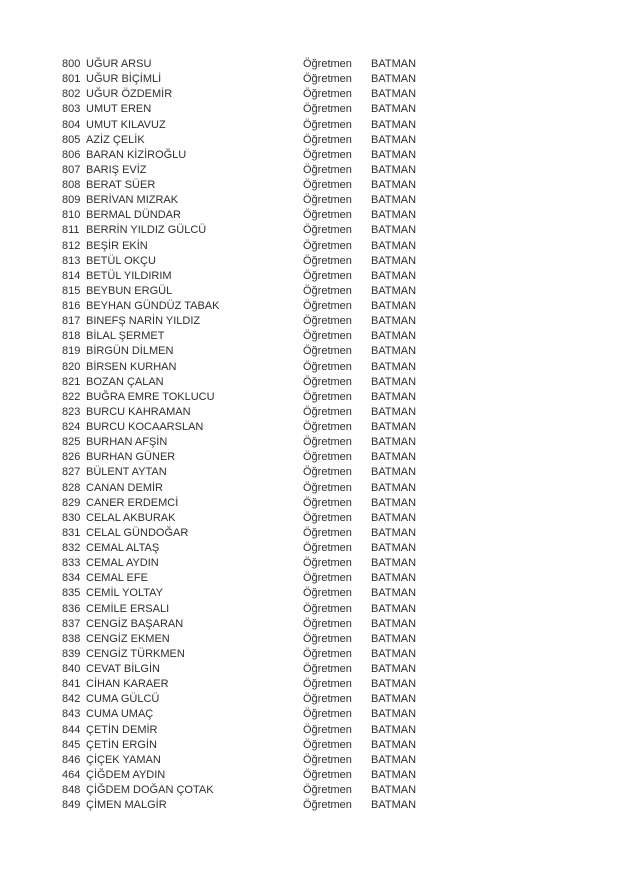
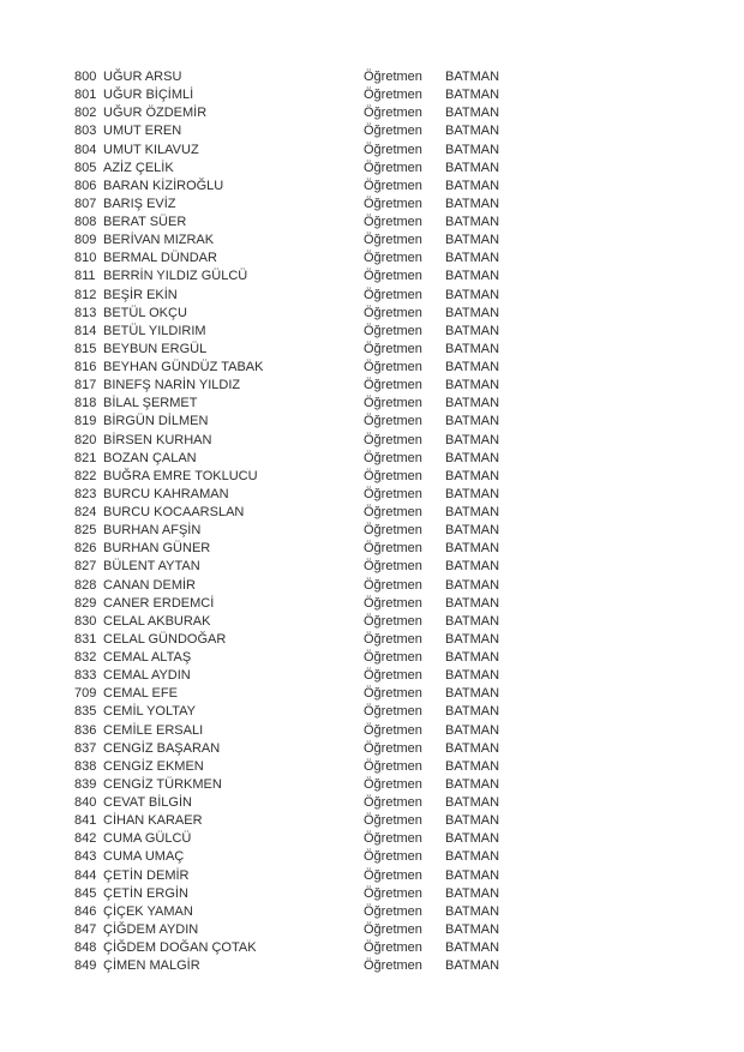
  800
  UĞUR ARSU
  Öğretmen
  BATMAN
  801
  UĞUR BİÇİMLİ
  Öğretmen
  BATMAN
  802
  UĞUR ÖZDEMİR
  Öğretmen
  BATMAN
  803
  UMUT EREN
  Öğretmen
  BATMAN
  804
  UMUT KILAVUZ
  Öğretmen
  BATMAN
  805
  AZİZ ÇELİK
  Öğretmen
  BATMAN
  806
  BARAN KİZİROĞLU
  Öğretmen
  BATMAN
  807
  BARIŞ EVİZ
  Öğretmen
  BATMAN
  808
  BERAT SÜER
  Öğretmen
  BATMAN
  809
  BERİVAN MIZRAK
  Öğretmen
  BATMAN
  810
  BERMAL DÜNDAR
  Öğretmen
  BATMAN
  811
  BERRİN YILDIZ GÜLCÜ
  Öğretmen
  BATMAN
  812
  BEŞİR EKİN
  Öğretmen
  BATMAN
  813
  BETÜL OKÇU
  Öğretmen
  BATMAN
  814
  BETÜL YILDIRIM
  Öğretmen
  BATMAN
  815
  BEYBUN ERGÜL
  Öğretmen
  BATMAN
  816
  BEYHAN GÜNDÜZ TABAK
  Öğretmen
  BATMAN
  817
  BINEFŞ NARİN YILDIZ
  Öğretmen
  BATMAN
  818
  BİLAL ŞERMET
  Öğretmen
  BATMAN
  819
  BİRGÜN DİLMEN
  Öğretmen
  BATMAN
  820
  BİRSEN KURHAN
  Öğretmen
  BATMAN
  821
  BOZAN ÇALAN
  Öğretmen
  BATMAN
  822
  BUĞRA EMRE TOKLUCU
  Öğretmen
  BATMAN
  823
  BURCU KAHRAMAN
  Öğretmen
  BATMAN
  824
  BURCU KOCAARSLAN
  Öğretmen
  BATMAN
  825
  BURHAN AFŞİN
  Öğretmen
  BATMAN
  826
  BURHAN GÜNER
  Öğretmen
  BATMAN
  827
  BÜLENT AYTAN
  Öğretmen
  BATMAN
  828
  CANAN DEMİR
  Öğretmen
  BATMAN
  829
  CANER ERDEMCİ
  Öğretmen
  BATMAN
  830
  CELAL AKBURAK
  Öğretmen
  BATMAN
  831
  CELAL GÜNDOĞAR
  Öğretmen
  BATMAN
  832
  CEMAL ALTAŞ
  Öğretmen
  BATMAN
  833
  CEMAL AYDIN
  Öğretmen
  BATMAN
- 834
+ 709
  CEMAL EFE
  Öğretmen
  BATMAN
  835
  CEMİL YOLTAY
  Öğretmen
  BATMAN
  836
  CEMİLE ERSALI
  Öğretmen
  BATMAN
  837
  CENGİZ BAŞARAN
  Öğretmen
  BATMAN
  838
  CENGİZ EKMEN
  Öğretmen
  BATMAN
  839
  CENGİZ TÜRKMEN
  Öğretmen
  BATMAN
  840
  CEVAT BİLGİN
  Öğretmen
  BATMAN
  841
  CİHAN KARAER
  Öğretmen
  BATMAN
  842
  CUMA GÜLCÜ
  Öğretmen
  BATMAN
  843
  CUMA UMAÇ
  Öğretmen
  BATMAN
  844
  ÇETİN DEMİR
  Öğretmen
  BATMAN
  845
  ÇETİN ERGİN
  Öğretmen
  BATMAN
  846
  ÇİÇEK YAMAN
  Öğretmen
  BATMAN
- 464
+ 847
  ÇİĞDEM AYDIN
  Öğretmen
  BATMAN
  848
  ÇİĞDEM DOĞAN ÇOTAK
  Öğretmen
  BATMAN
  849
  ÇİMEN MALGİR
  Öğretmen
  BATMAN
